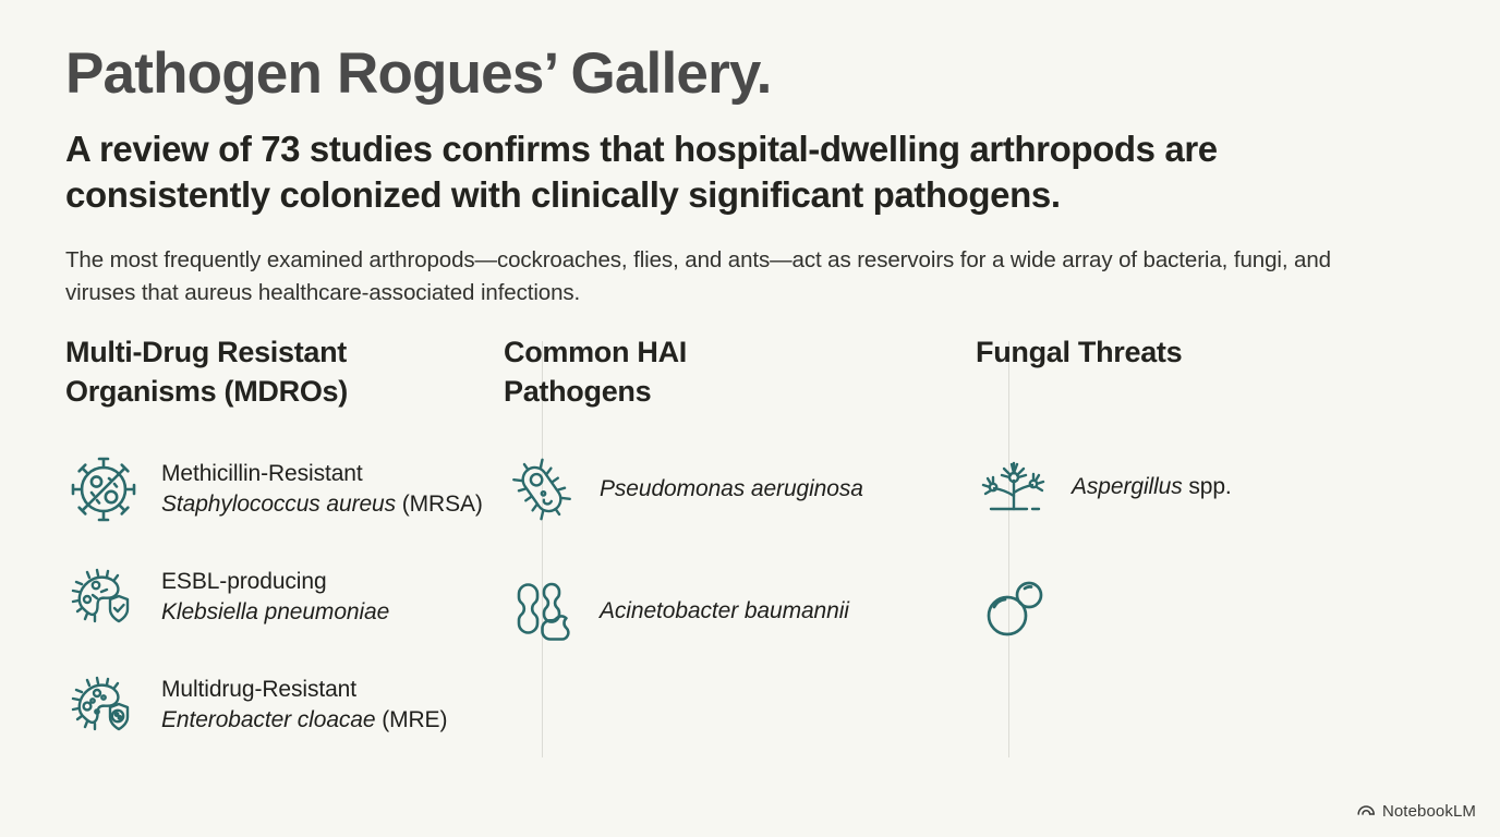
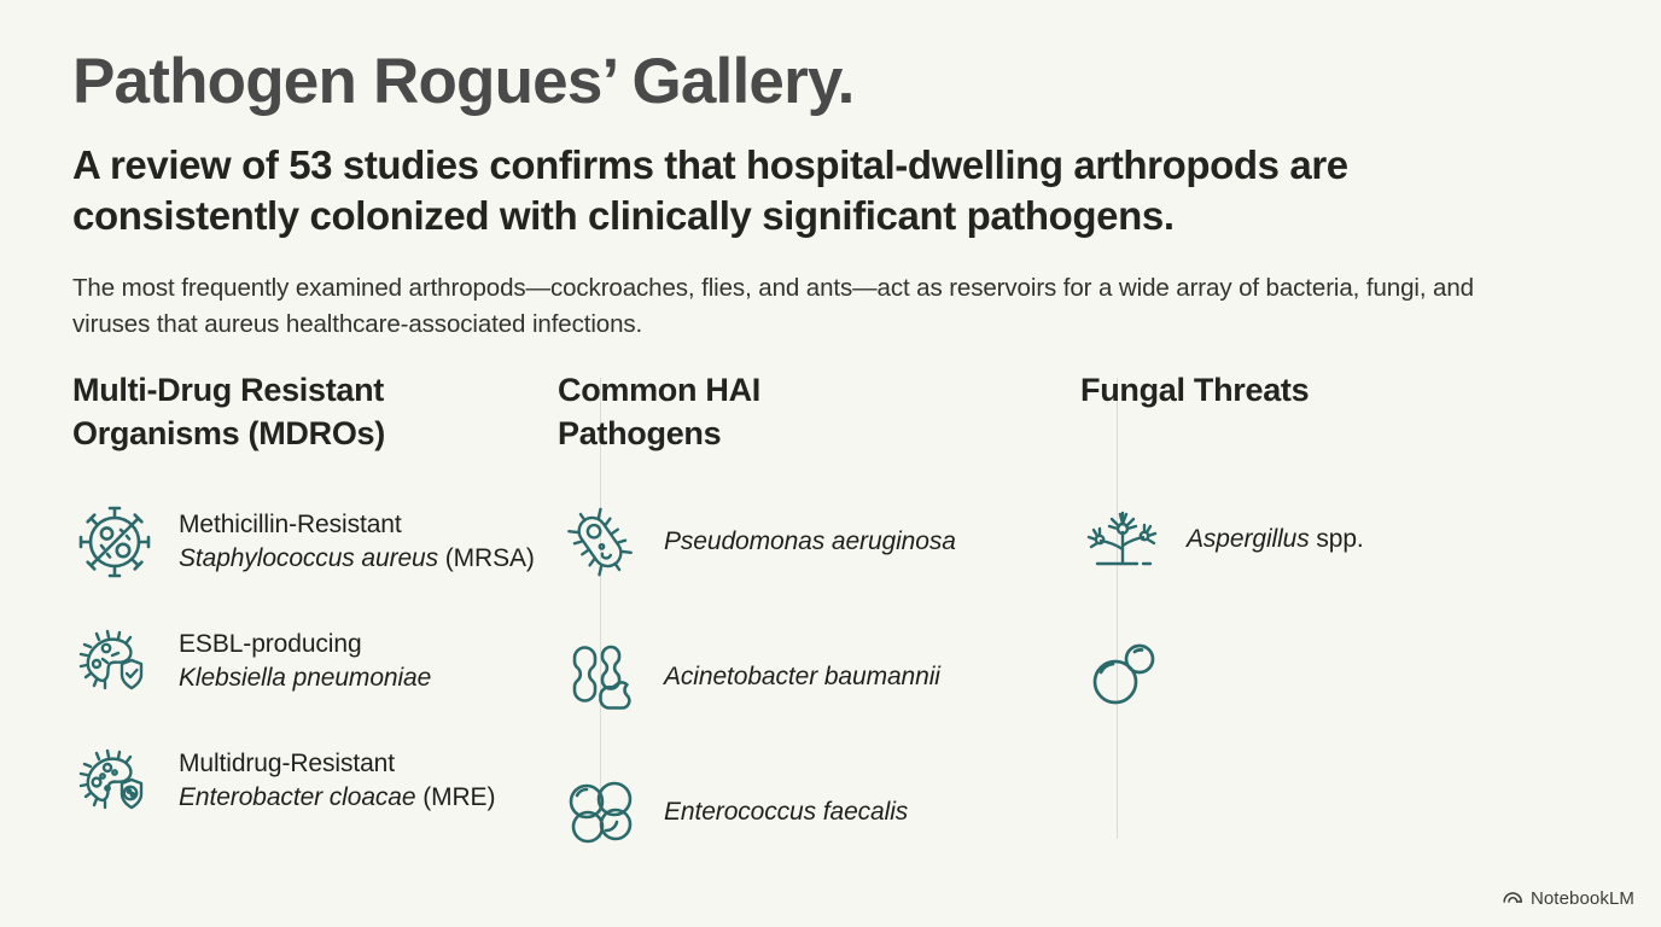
  Pathogen Rogues’ Gallery.
- A review of 73 studies confirms that hospital-dwelling arthropods are consistently colonized with clinically significant pathogens.
+ A review of 53 studies confirms that hospital-dwelling arthropods are consistently colonized with clinically significant pathogens.
  The most frequently examined arthropods—cockroaches, flies, and ants—act as reservoirs for a wide array of bacteria, fungi, and viruses that aureus healthcare-associated infections.
  Multi-Drug Resistant
  Organisms (MDROs)
  Methicillin-Resistant
  Staphylococcus aureus (MRSA)
  ESBL-producing
  Klebsiella pneumoniae
  Multidrug-Resistant
  Enterobacter cloacae (MRE)
  Common HAI
  Pathogens
  Pseudomonas aeruginosa
  Acinetobacter baumannii
+ Enterococcus faecalis
  Fungal Threats
  Aspergillus spp.
  NotebookLM
